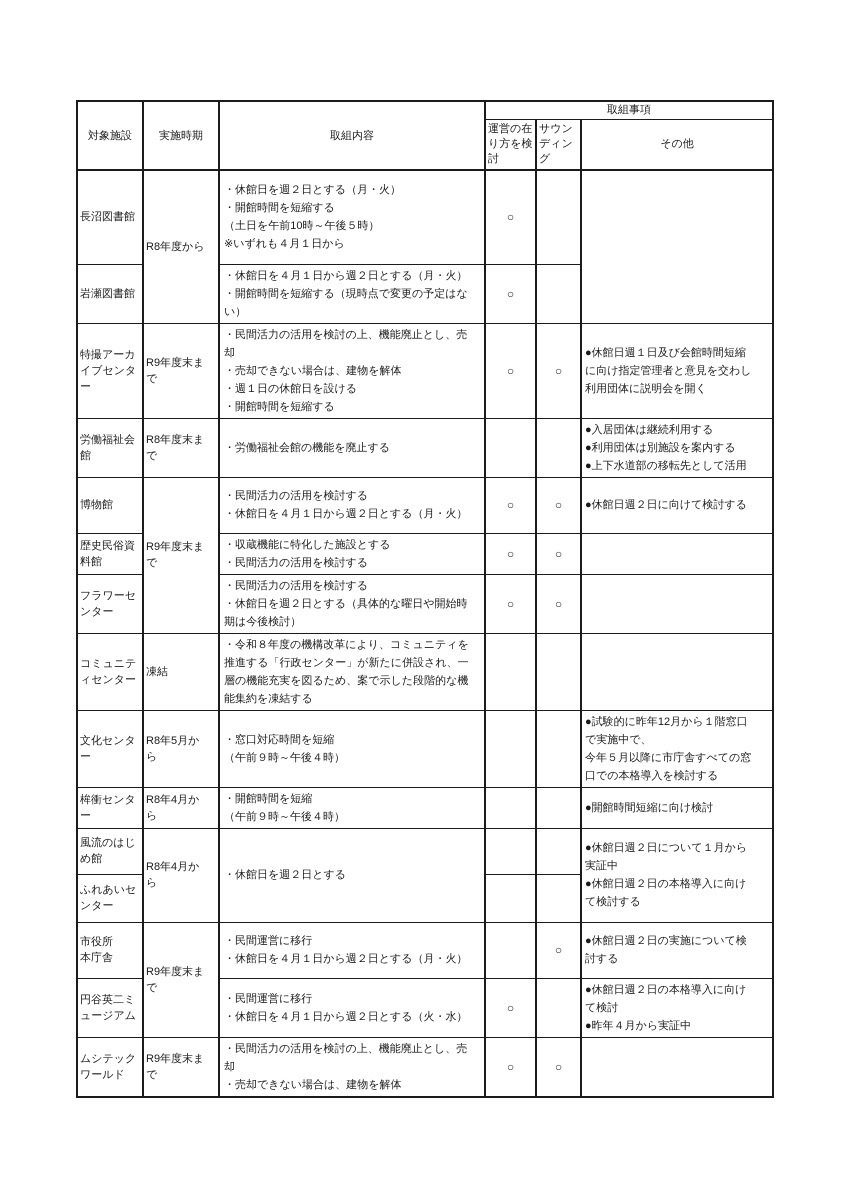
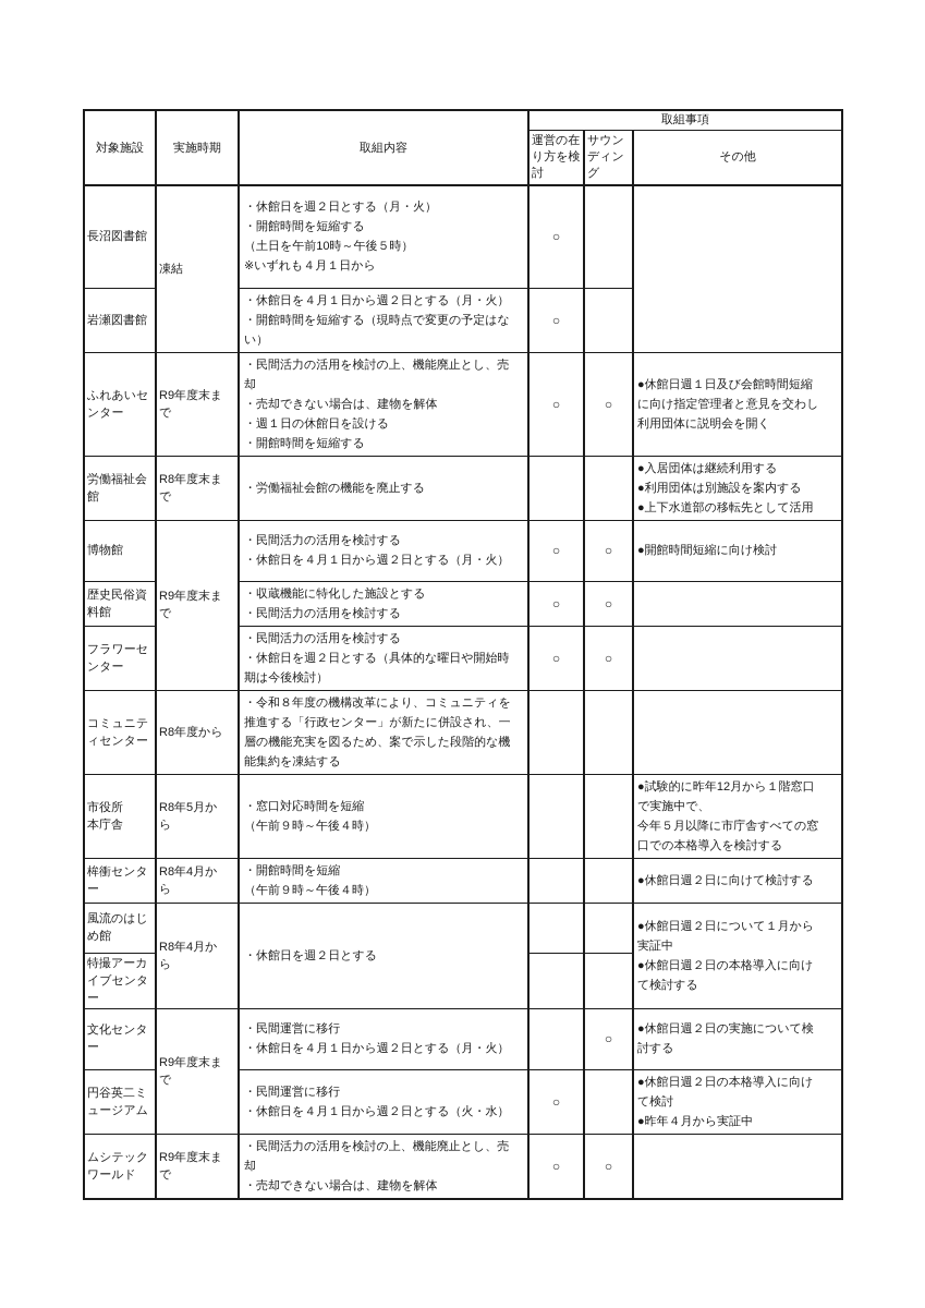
  対象施設	実施時期	取組内容	取組事項
  運営の在 り方を検 討	サウン ディン グ	その他
- 長沼図書館	R8年度から	・休館日を週２日とする（月・火） ・開館時間を短縮する （土日を午前10時～午後５時） ※いずれも４月１日から	○
+ 長沼図書館	凍結	・休館日を週２日とする（月・火） ・開館時間を短縮する （土日を午前10時～午後５時） ※いずれも４月１日から	○
  岩瀬図書館	・休館日を４月１日から週２日とする（月・火） ・開館時間を短縮する（現時点で変更の予定はな い）	○
- 特撮アーカ イブセンタ ー	R9年度末ま で	・民間活力の活用を検討の上、機能廃止とし、売 却 ・売却できない場合は、建物を解体 ・週１日の休館日を設ける ・開館時間を短縮する	○	○	●休館日週１日及び会館時間短縮 に向け指定管理者と意見を交わし 利用団体に説明会を開く
+ ふれあいセ ンター	R9年度末ま で	・民間活力の活用を検討の上、機能廃止とし、売 却 ・売却できない場合は、建物を解体 ・週１日の休館日を設ける ・開館時間を短縮する	○	○	●休館日週１日及び会館時間短縮 に向け指定管理者と意見を交わし 利用団体に説明会を開く
  労働福祉会 館	R8年度末ま で	・労働福祉会館の機能を廃止する			●入居団体は継続利用する ●利用団体は別施設を案内する ●上下水道部の移転先として活用
- 博物館	R9年度末ま で	・民間活力の活用を検討する ・休館日を４月１日から週２日とする（月・火）	○	○	●休館日週２日に向けて検討する
+ 博物館	R9年度末ま で	・民間活力の活用を検討する ・休館日を４月１日から週２日とする（月・火）	○	○	●開館時間短縮に向け検討
  歴史民俗資 料館	・収蔵機能に特化した施設とする ・民間活力の活用を検討する	○	○
  フラワーセ ンター	・民間活力の活用を検討する ・休館日を週２日とする（具体的な曜日や開始時 期は今後検討）	○	○
- コミュニテ ィセンター	凍結	・令和８年度の機構改革により、コミュニティを 推進する「行政センター」が新たに併設され、一 層の機能充実を図るため、案で示した段階的な機 能集約を凍結する
+ コミュニテ ィセンター	R8年度から	・令和８年度の機構改革により、コミュニティを 推進する「行政センター」が新たに併設され、一 層の機能充実を図るため、案で示した段階的な機 能集約を凍結する
- 文化センタ ー	R8年5月か ら	・窓口対応時間を短縮 （午前９時～午後４時）			●試験的に昨年12月から１階窓口 で実施中で、 今年５月以降に市庁舎すべての窓 口での本格導入を検討する
+ 市役所 本庁舎	R8年5月か ら	・窓口対応時間を短縮 （午前９時～午後４時）			●試験的に昨年12月から１階窓口 で実施中で、 今年５月以降に市庁舎すべての窓 口での本格導入を検討する
- 桙衝センタ ー	R8年4月か ら	・開館時間を短縮 （午前９時～午後４時）			●開館時間短縮に向け検討
+ 桙衝センタ ー	R8年4月か ら	・開館時間を短縮 （午前９時～午後４時）			●休館日週２日に向けて検討する
  風流のはじ め館	R8年4月か ら	・休館日を週２日とする			●休館日週２日について１月から 実証中 ●休館日週２日の本格導入に向け て検討する
- ふれあいセ ンター
+ 特撮アーカ イブセンタ ー
- 市役所 本庁舎	R9年度末ま で	・民間運営に移行 ・休館日を４月１日から週２日とする（月・火）		○	●休館日週２日の実施について検 討する
+ 文化センタ ー	R9年度末ま で	・民間運営に移行 ・休館日を４月１日から週２日とする（月・火）		○	●休館日週２日の実施について検 討する
  円谷英二ミ ュージアム	・民間運営に移行 ・休館日を４月１日から週２日とする（火・水）	○		●休館日週２日の本格導入に向け て検討 ●昨年４月から実証中
  ムシテック ワールド	R9年度末ま で	・民間活力の活用を検討の上、機能廃止とし、売 却 ・売却できない場合は、建物を解体	○	○
